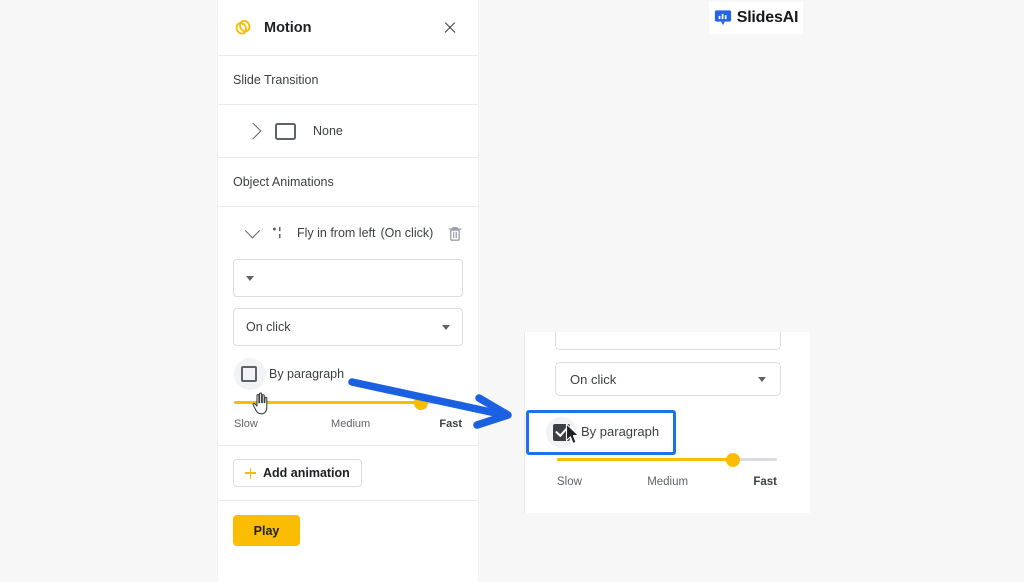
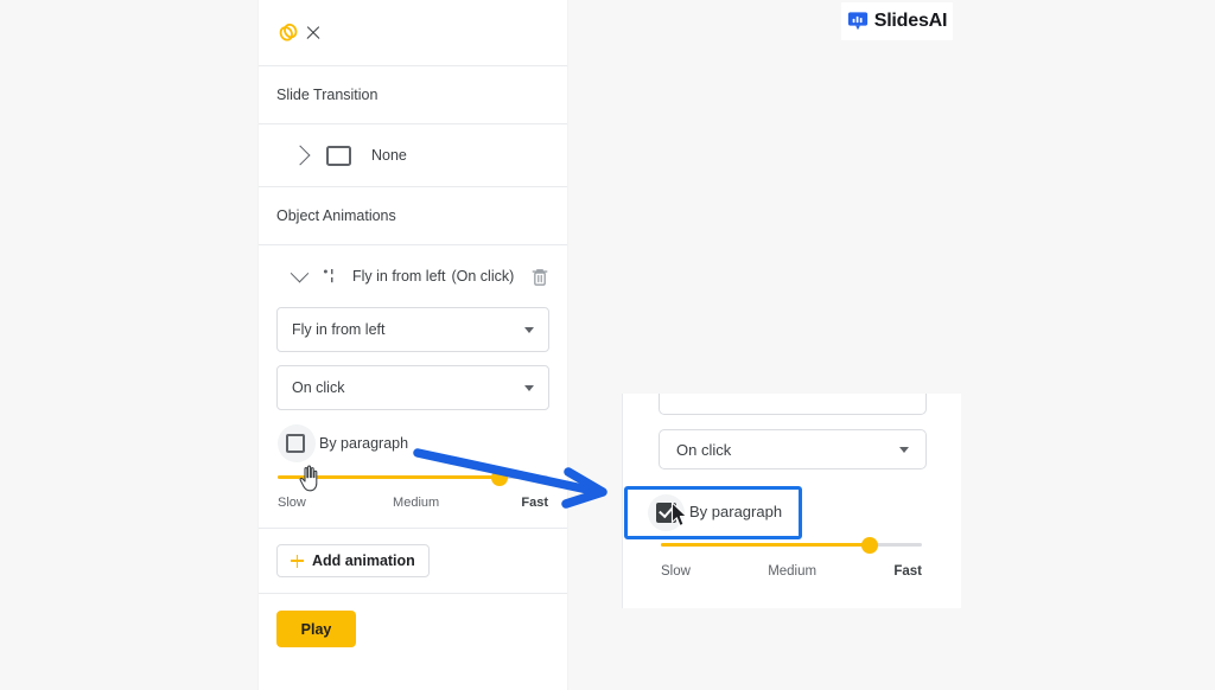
  SlidesAI
- Motion
  Slide Transition
  None
  Object Animations
  Fly in from left (On click)
+ Fly in from left
  On click
  By paragraph
  Slow
  Medium
  Fast
  Add animation
  Play
  On click
  By paragraph
  Slow
  Medium
  Fast
